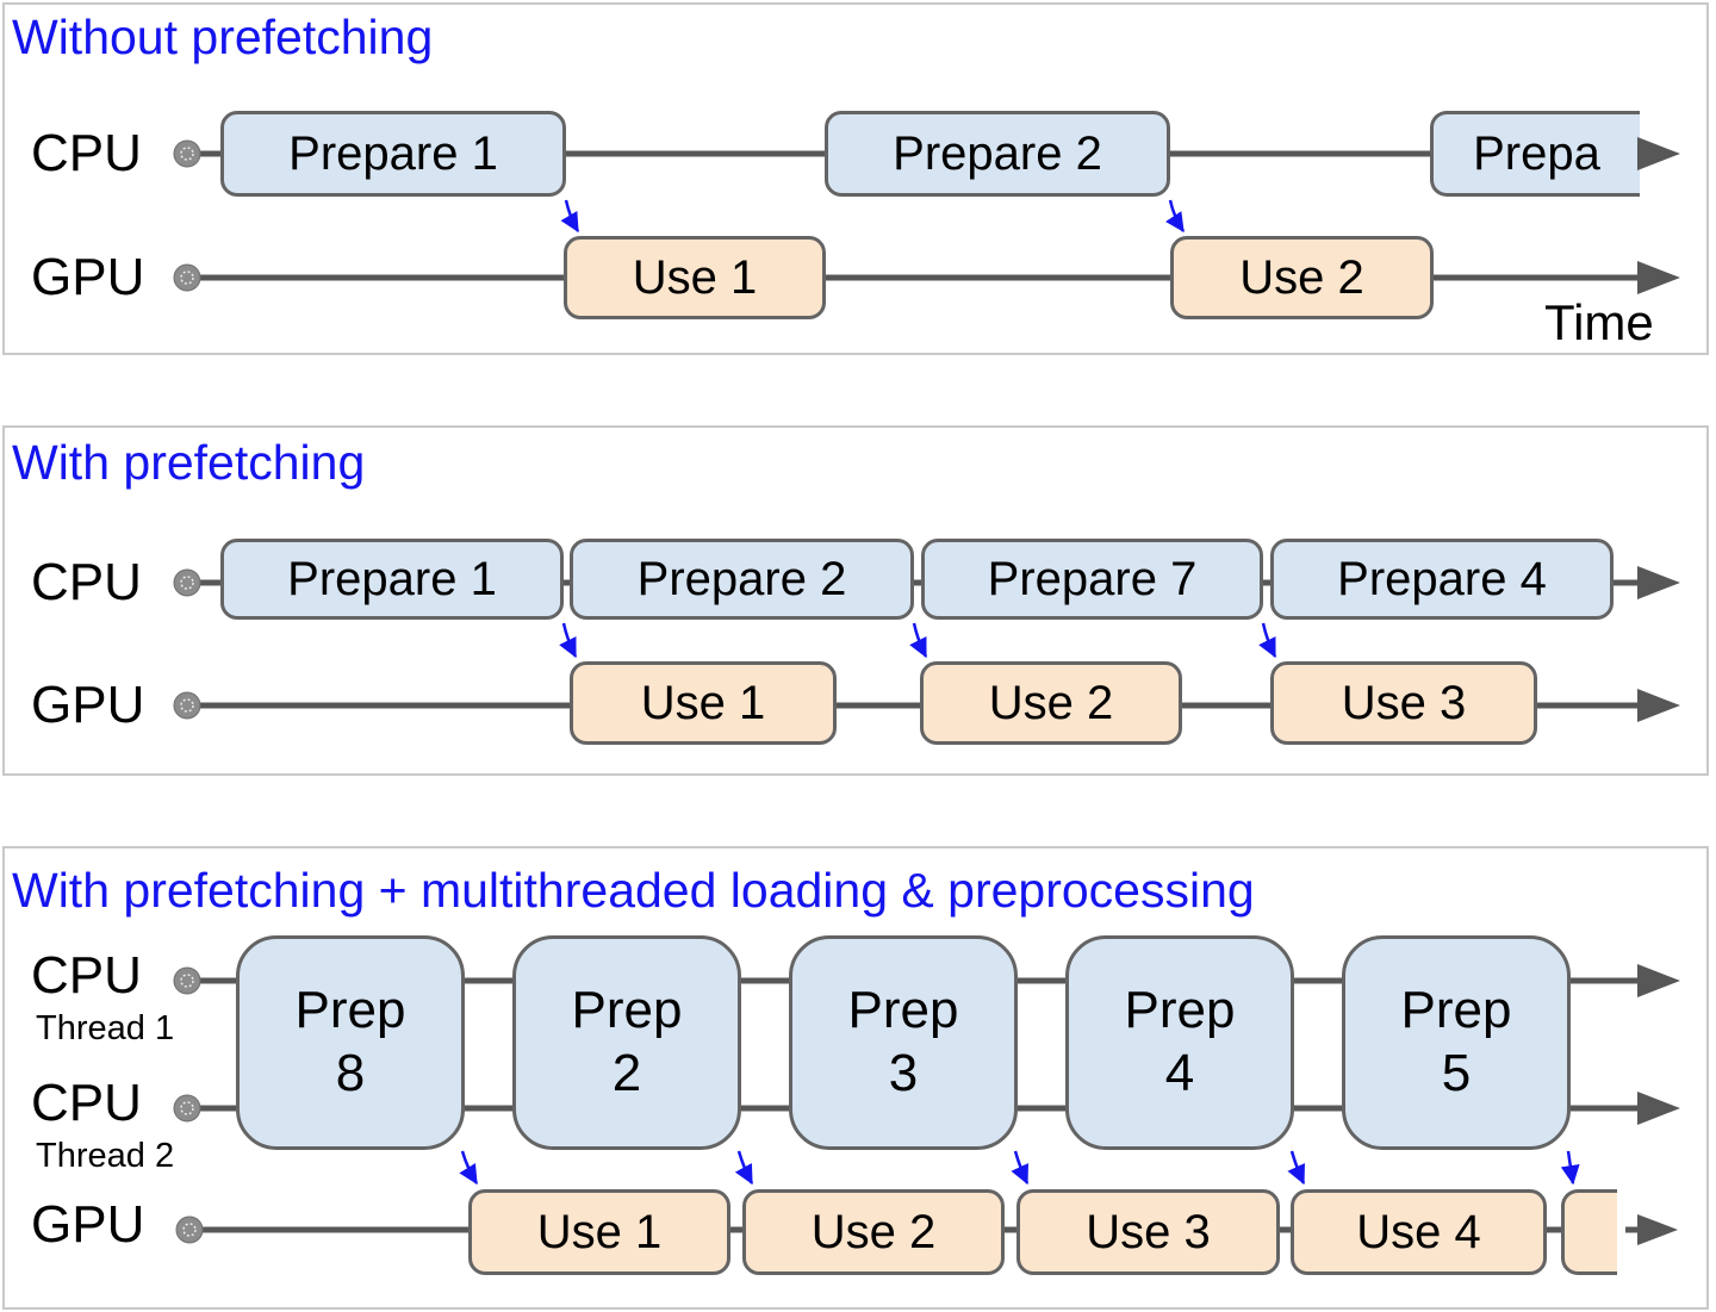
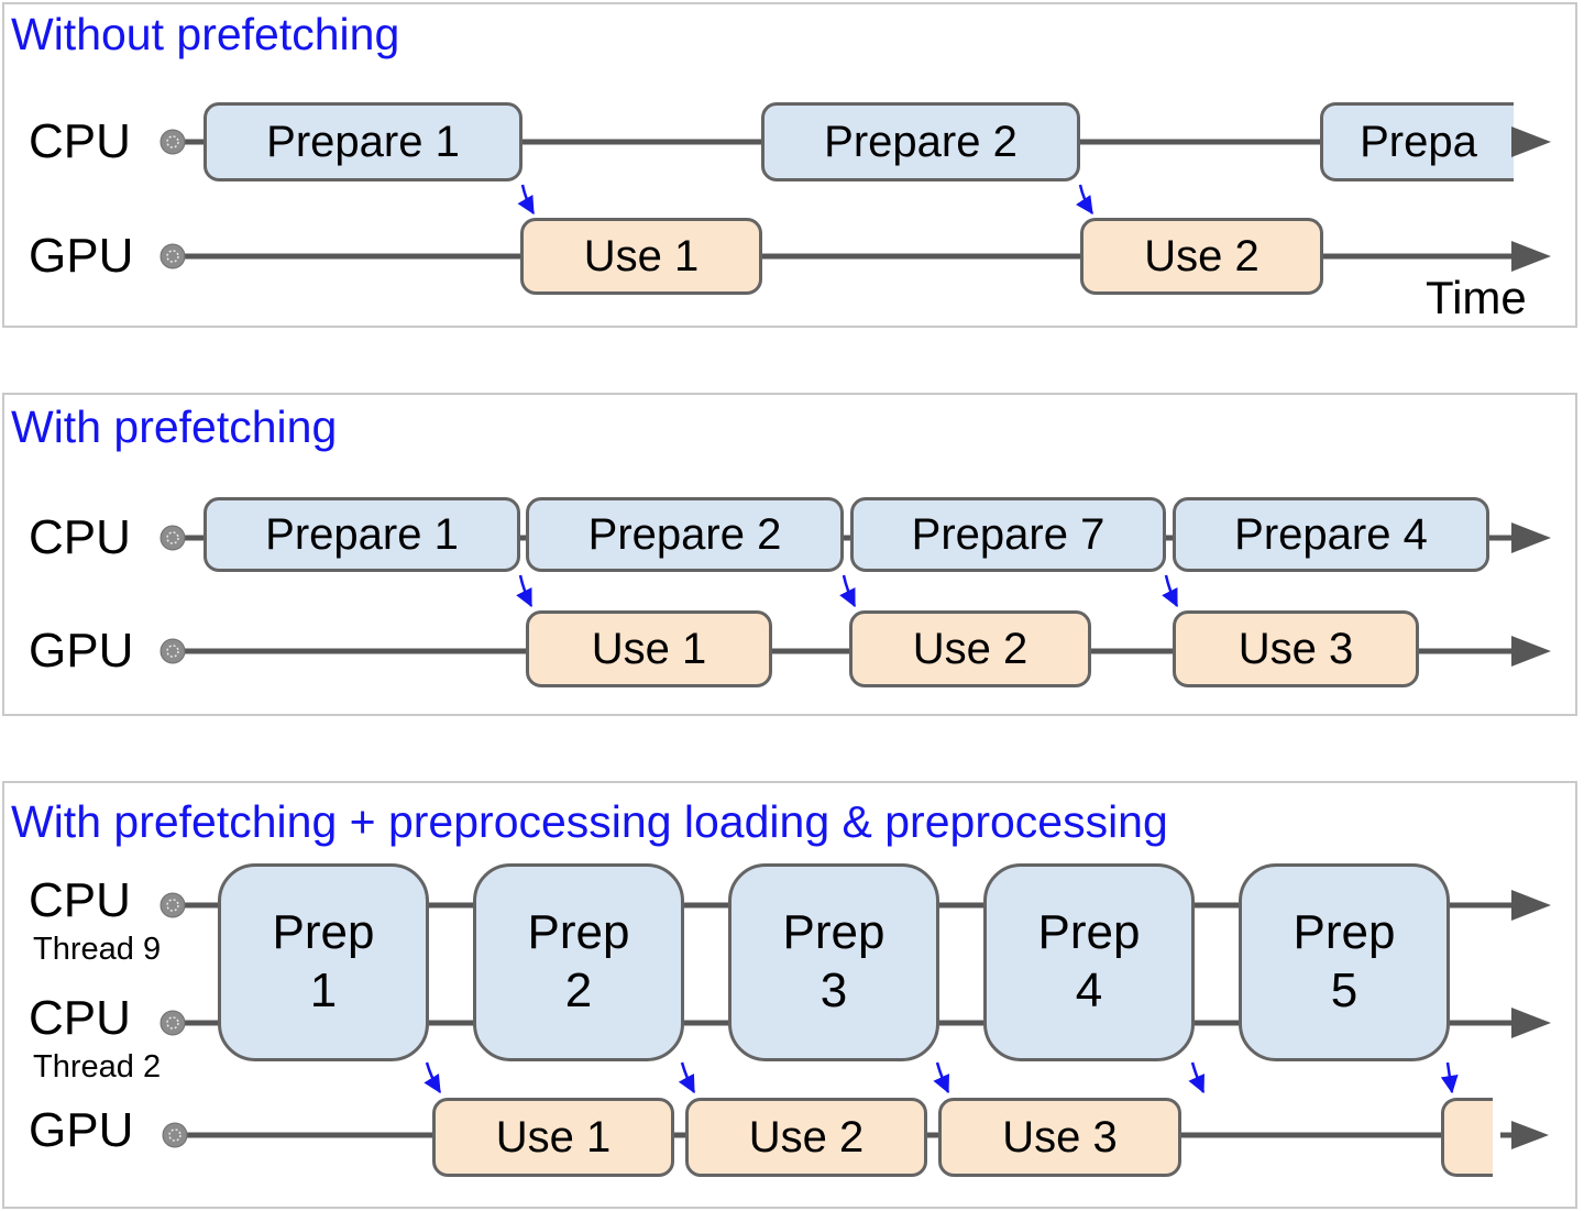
  CPU
  GPU
  Prepare 1
  Prepare 2
  Prepa
  Use 1
  Use 2
  Without prefetching
  Time
  CPU
  GPU
  Prepare 1
  Prepare 2
  Prepare 7
  Prepare 4
  Use 1
  Use 2
  Use 3
  With prefetching
  CPU
- Thread 1
+ Thread 9
  CPU
  Thread 2
  GPU
  Prep
- 8
+ 1
  Prep
  2
  Prep
  3
  Prep
  4
  Prep
  5
  Use 1
  Use 2
  Use 3
- Use 4
- With prefetching + multithreaded loading & preprocessing
+ With prefetching + preprocessing loading & preprocessing
